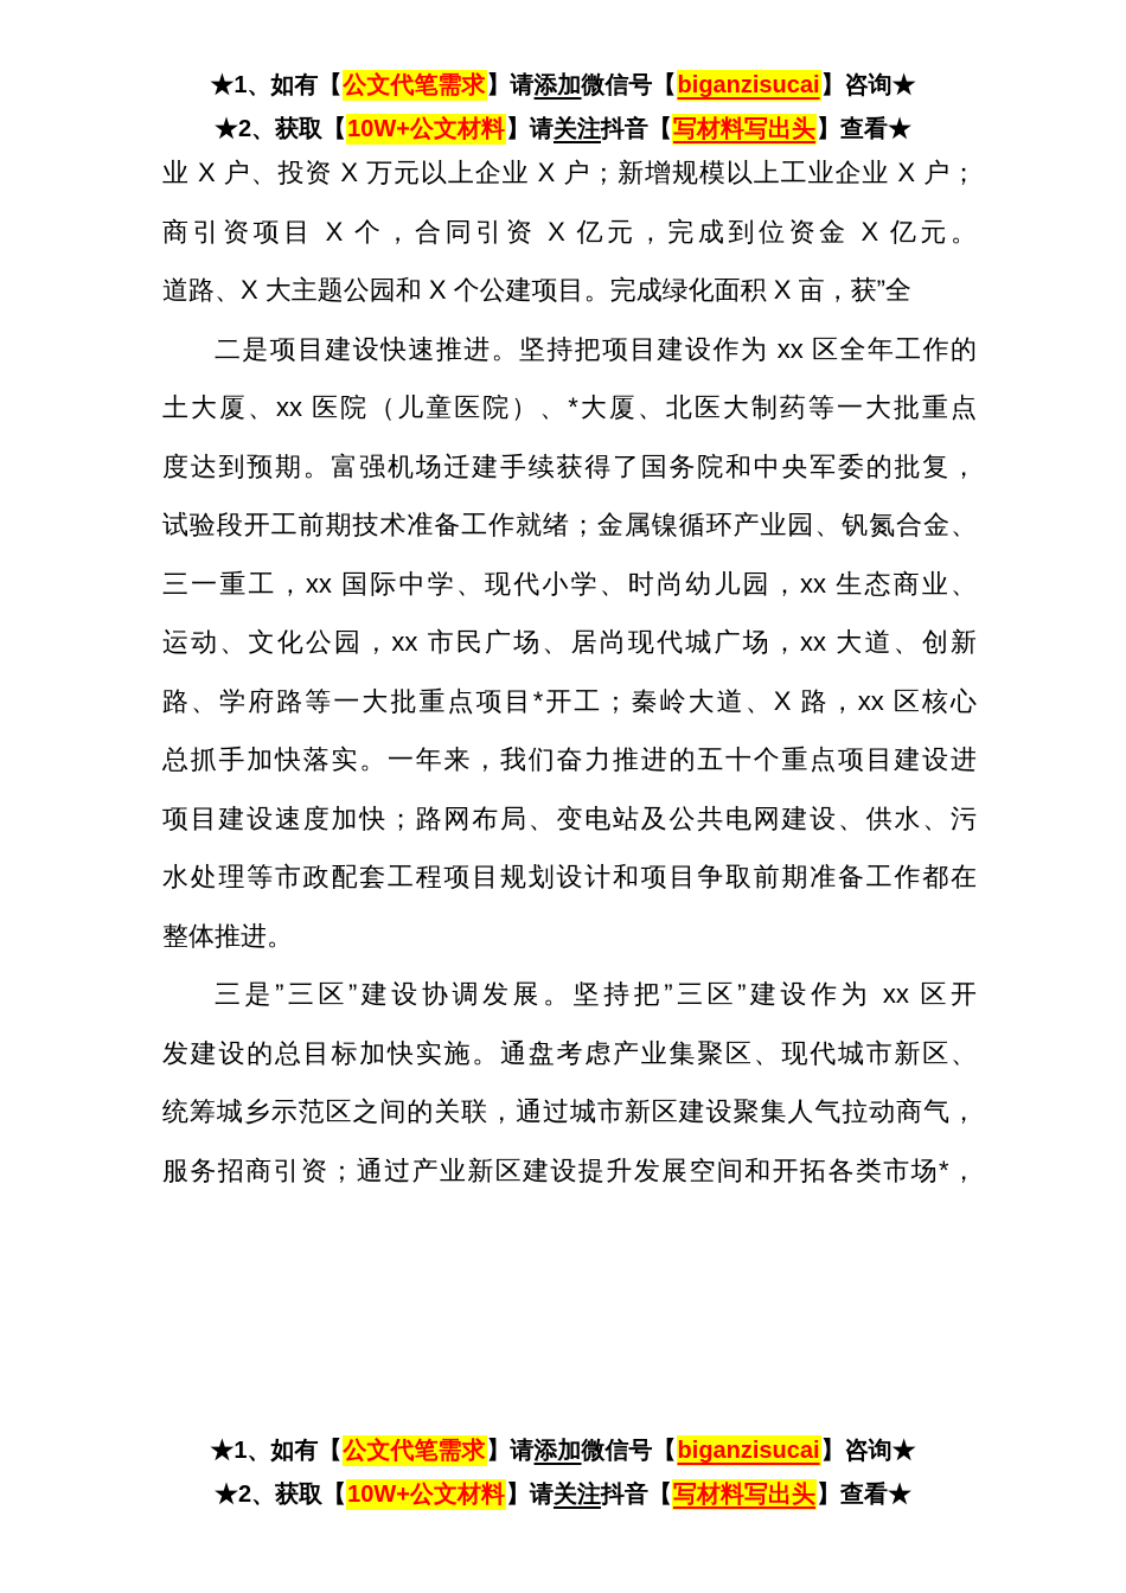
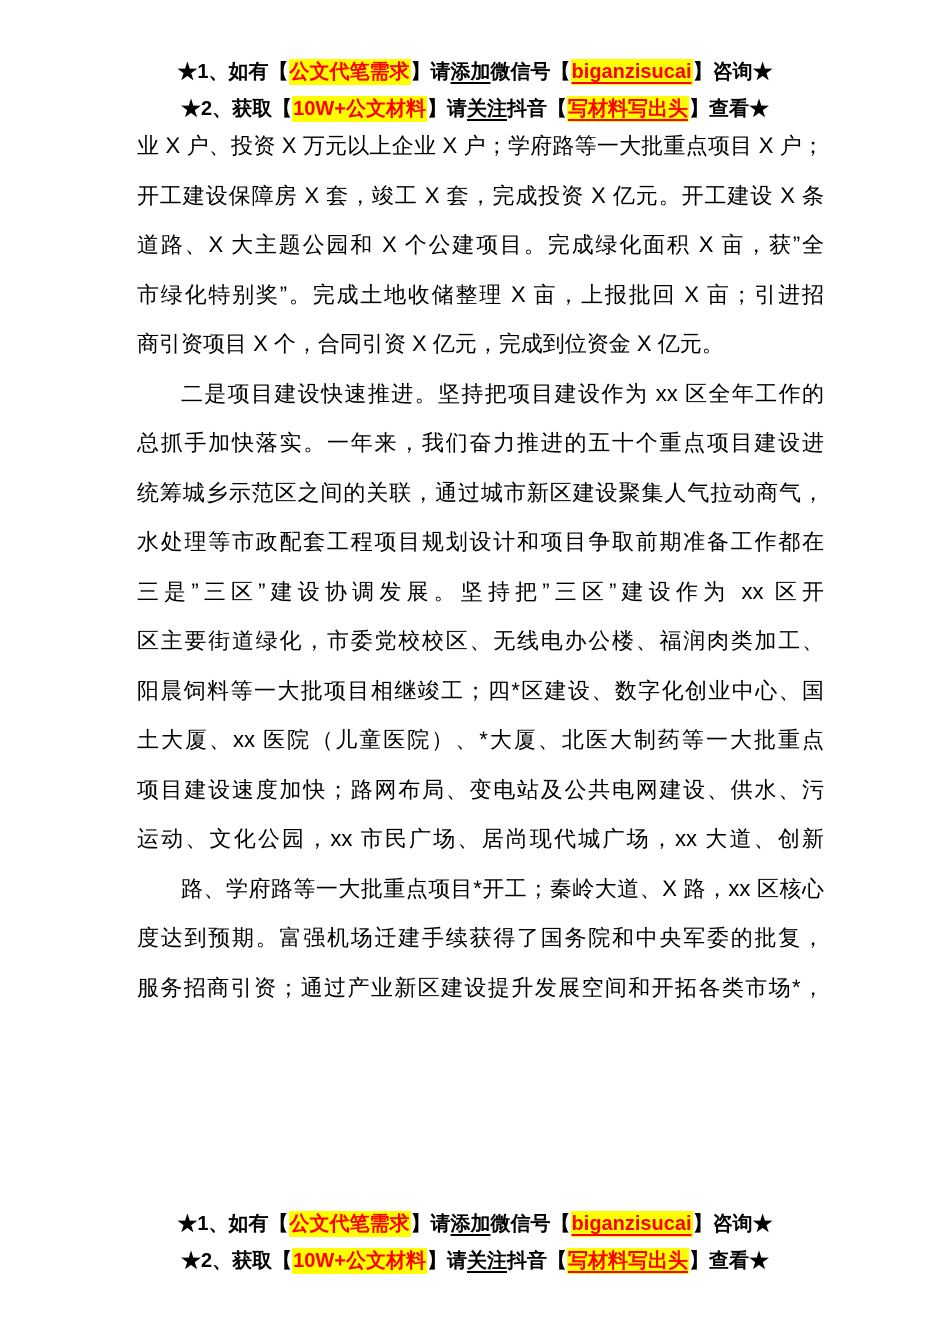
  ★1、如有【公文代笔需求】请添加微信号【biganzisucai】咨询★
  ★2、获取【10W+公文材料】请关注抖音【写材料写出头】查看★
- 业 X 户、投资 X 万元以上企业 X 户；新增规模以上工业企业 X 户；
+ 业 X 户、投资 X 万元以上企业 X 户；学府路等一大批重点项目 X 户；
+ 开工建设保障房 X 套，竣工 X 套，完成投资 X 亿元。开工建设 X 条
- 商引资项目 X 个，合同引资 X 亿元，完成到位资金 X 亿元。
+ 道路、X 大主题公园和 X 个公建项目。完成绿化面积 X 亩，获”全
+ 市绿化特别奖”。完成土地收储整理 X 亩，上报批回 X 亩；引进招
- 道路、X 大主题公园和 X 个公建项目。完成绿化面积 X 亩，获”全
+ 商引资项目 X 个，合同引资 X 亿元，完成到位资金 X 亿元。
  二是项目建设快速推进。坚持把项目建设作为 xx 区全年工作的
- 土大厦、xx 医院（儿童医院）、*大厦、北医大制药等一大批重点
+ 总抓手加快落实。一年来，我们奋力推进的五十个重点项目建设进
- 度达到预期。富强机场迁建手续获得了国务院和中央军委的批复，
+ 统筹城乡示范区之间的关联，通过城市新区建设聚集人气拉动商气，
- 试验段开工前期技术准备工作就绪；金属镍循环产业园、钒氮合金、
- 三一重工，xx 国际中学、现代小学、时尚幼儿园，xx 生态商业、
- 运动、文化公园，xx 市民广场、居尚现代城广场，xx 大道、创新
+ 水处理等市政配套工程项目规划设计和项目争取前期准备工作都在
- 路、学府路等一大批重点项目*开工；秦岭大道、X 路，xx 区核心
+ 三是”三区”建设协调发展。坚持把”三区”建设作为 xx 区开
+ 区主要街道绿化，市委党校校区、无线电办公楼、福润肉类加工、
+ 阳晨饲料等一大批项目相继竣工；四*区建设、数字化创业中心、国
- 总抓手加快落实。一年来，我们奋力推进的五十个重点项目建设进
+ 土大厦、xx 医院（儿童医院）、*大厦、北医大制药等一大批重点
  项目建设速度加快；路网布局、变电站及公共电网建设、供水、污
- 水处理等市政配套工程项目规划设计和项目争取前期准备工作都在
+ 运动、文化公园，xx 市民广场、居尚现代城广场，xx 大道、创新
- 整体推进。
- 三是”三区”建设协调发展。坚持把”三区”建设作为 xx 区开
+ 路、学府路等一大批重点项目*开工；秦岭大道、X 路，xx 区核心
- 发建设的总目标加快实施。通盘考虑产业集聚区、现代城市新区、
- 统筹城乡示范区之间的关联，通过城市新区建设聚集人气拉动商气，
+ 度达到预期。富强机场迁建手续获得了国务院和中央军委的批复，
  服务招商引资；通过产业新区建设提升发展空间和开拓各类市场*，
  ★1、如有【公文代笔需求】请添加微信号【biganzisucai】咨询★
  ★2、获取【10W+公文材料】请关注抖音【写材料写出头】查看★
